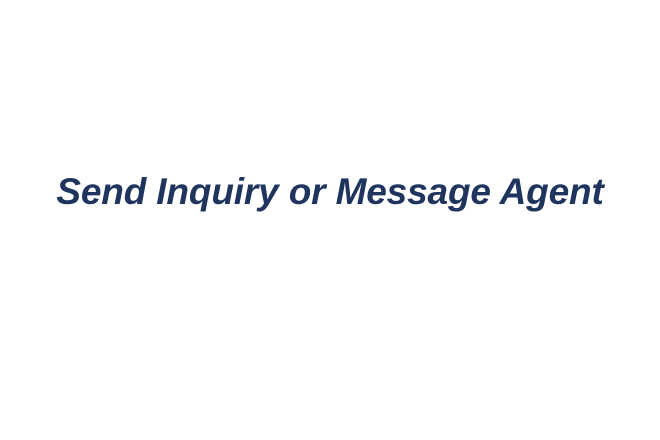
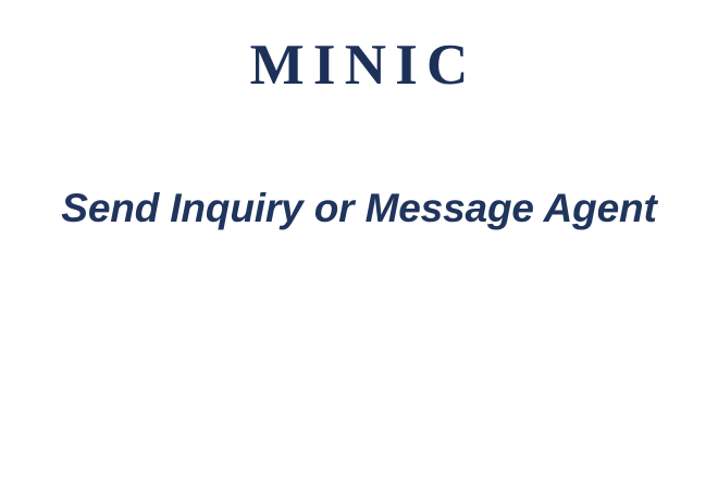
+ MINIC
  Send Inquiry or Message Agent
